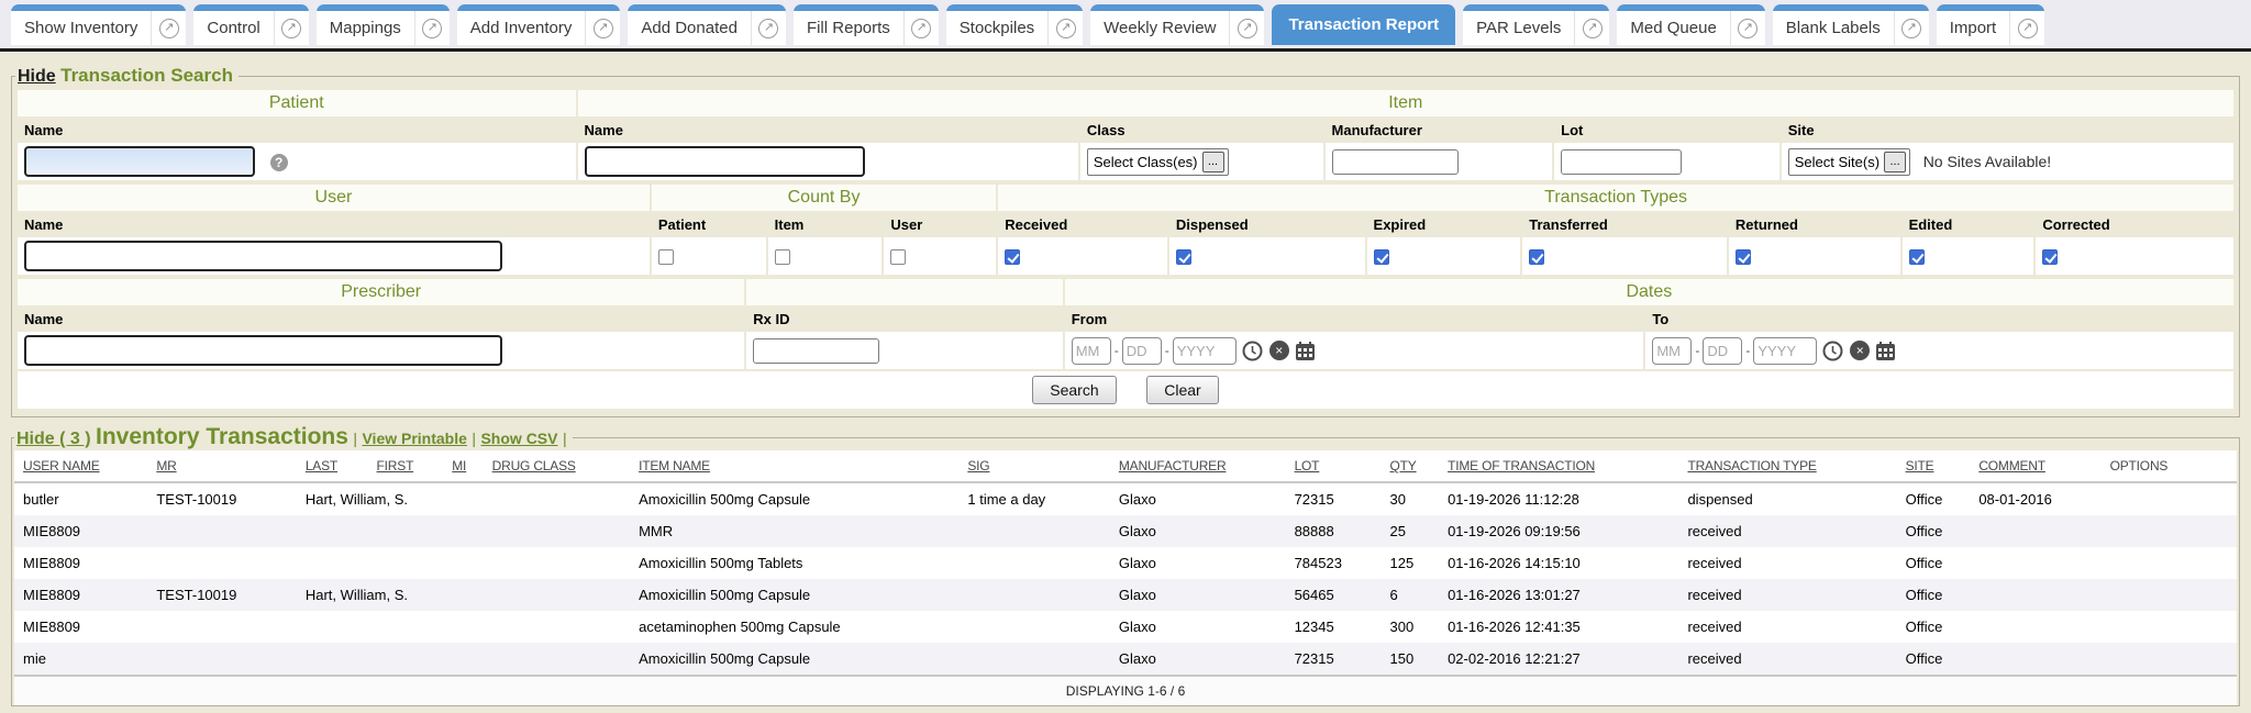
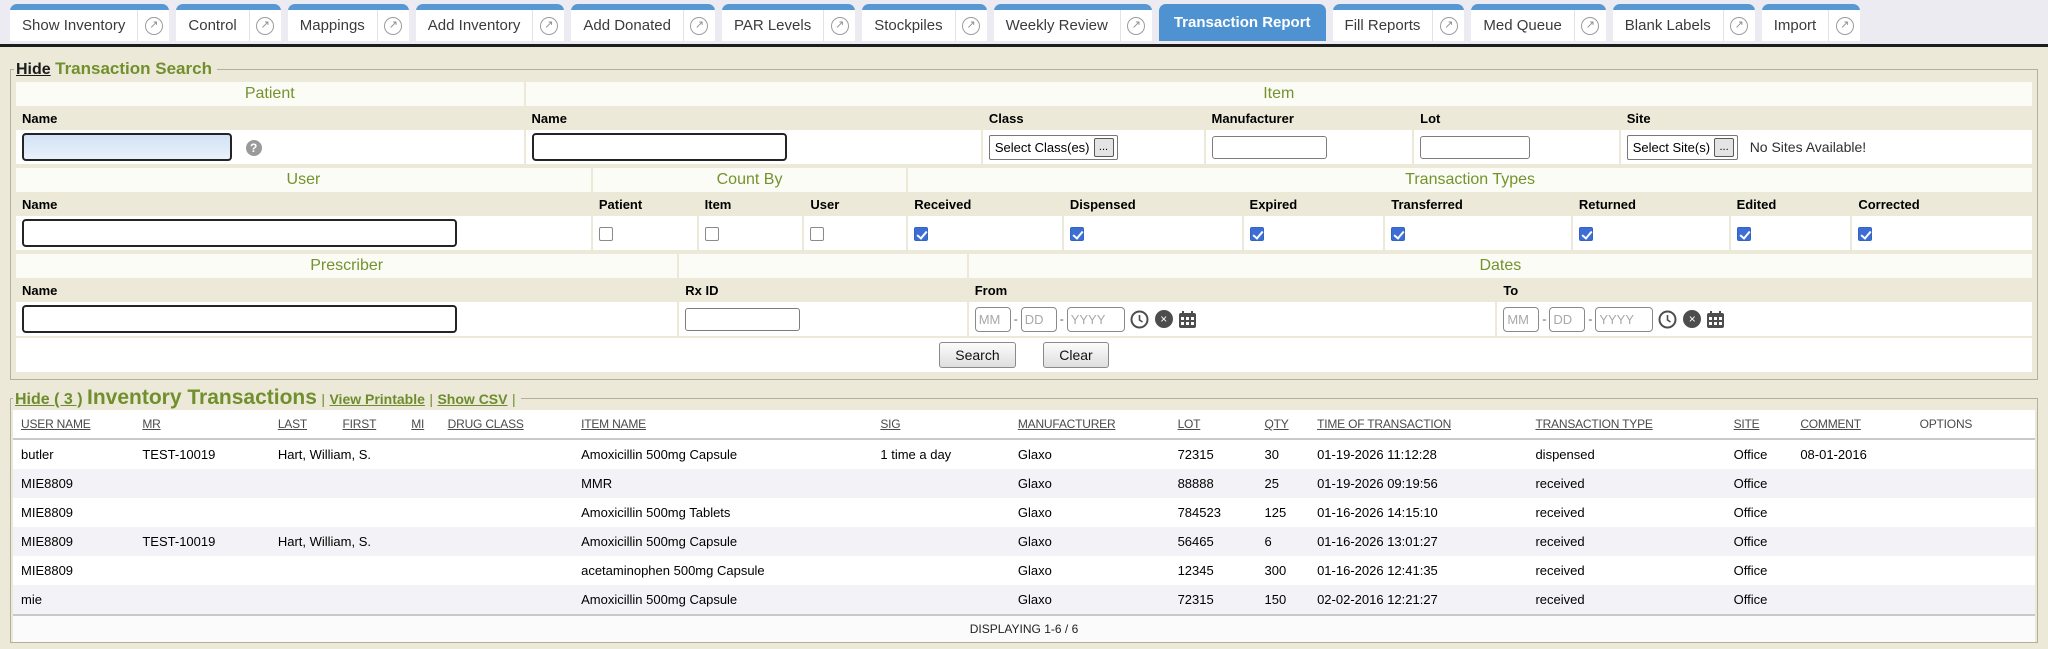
  Show Inventory
  ↗
  Control
  ↗
  Mappings
  ↗
  Add Inventory
  ↗
  Add Donated
  ↗
- Fill Reports
+ PAR Levels
  ↗
  Stockpiles
  ↗
  Weekly Review
  ↗
  Transaction Report
- PAR Levels
+ Fill Reports
  ↗
  Med Queue
  ↗
  Blank Labels
  ↗
  Import
  ↗
  Hide Transaction Search
  Patient	Item
  Name	Name	Class	Manufacturer	Lot	Site
  ?		Select Class(es) ...			Select Site(s) ... No Sites Available!
  User	Count By	Transaction Types
  Name	Patient	Item	User	Received	Dispensed	Expired	Transferred	Returned	Edited	Corrected
  Prescriber		Dates
  Name	Rx ID	From	To
  		MM - DD - YYYY ×	MM - DD - YYYY ×
  Search Clear
  Hide ( 3 ) Inventory Transactions | View Printable | Show CSV |
  USER NAME	MR	LAST	FIRST	MI	DRUG CLASS	ITEM NAME	SIG	MANUFACTURER	LOT	QTY	TIME OF TRANSACTION	TRANSACTION TYPE	SITE	COMMENT	OPTIONS
  butler	TEST-10019	Hart, William, S.				Amoxicillin 500mg Capsule	1 time a day	Glaxo	72315	30	01-19-2026 11:12:28	dispensed	Office	08-01-2016
  MIE8809						MMR		Glaxo	88888	25	01-19-2026 09:19:56	received	Office
  MIE8809						Amoxicillin 500mg Tablets		Glaxo	784523	125	01-16-2026 14:15:10	received	Office
  MIE8809	TEST-10019	Hart, William, S.				Amoxicillin 500mg Capsule		Glaxo	56465	6	01-16-2026 13:01:27	received	Office
  MIE8809						acetaminophen 500mg Capsule		Glaxo	12345	300	01-16-2026 12:41:35	received	Office
  mie						Amoxicillin 500mg Capsule		Glaxo	72315	150	02-02-2016 12:21:27	received	Office
  DISPLAYING 1-6 / 6
